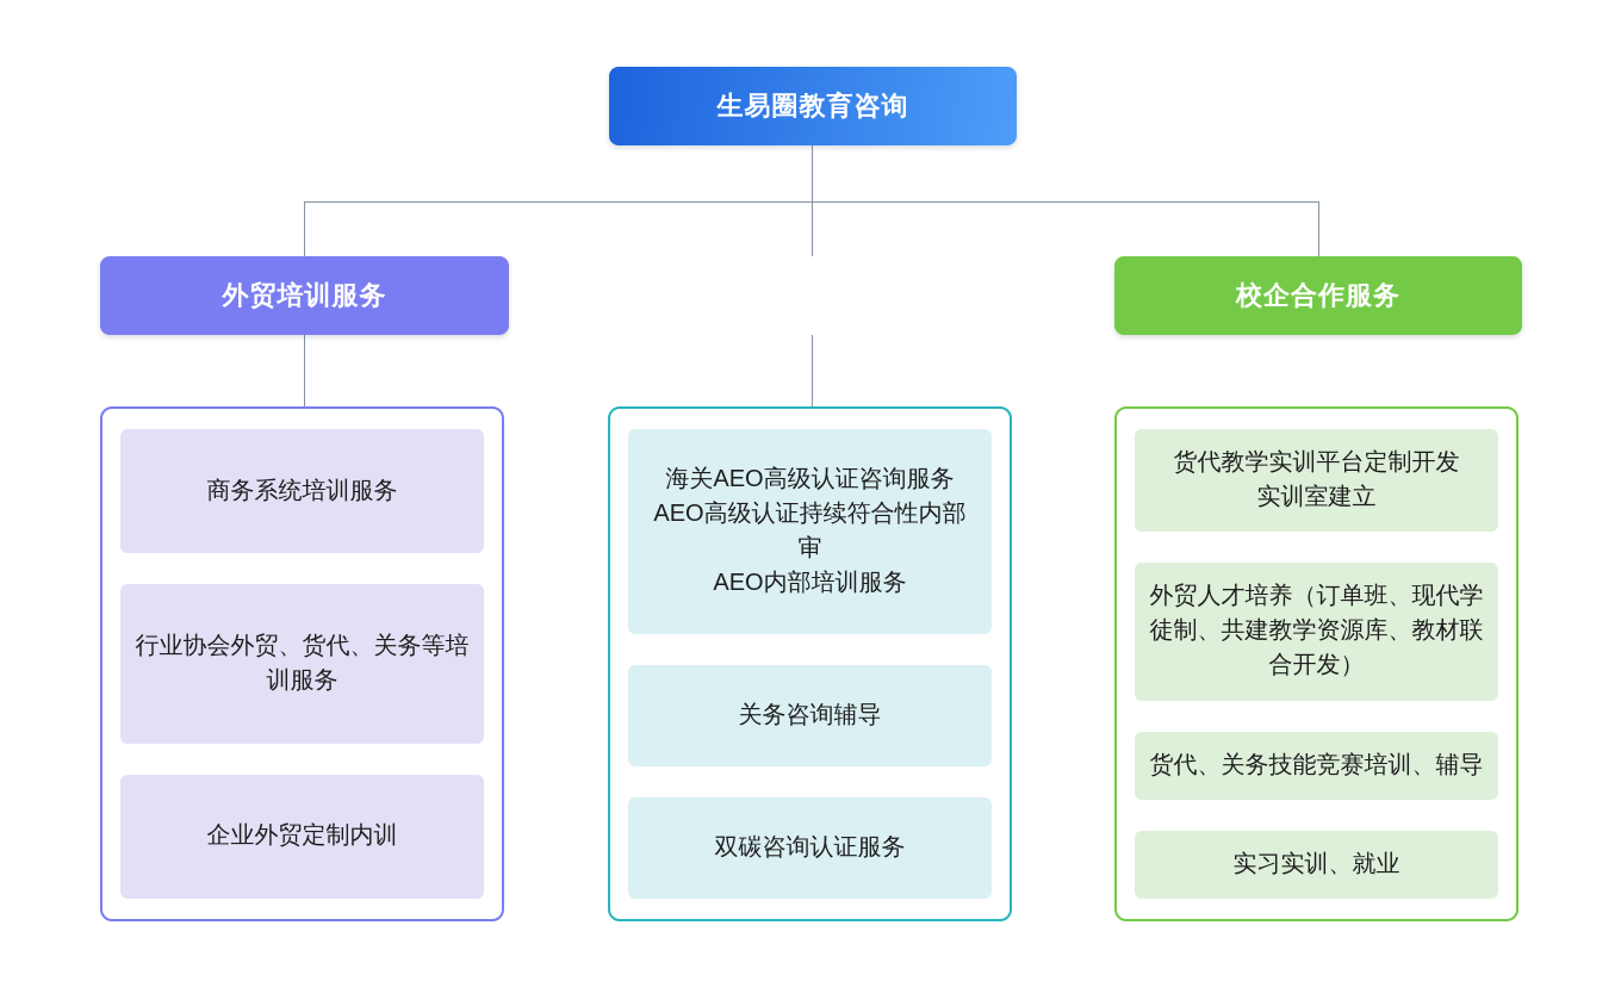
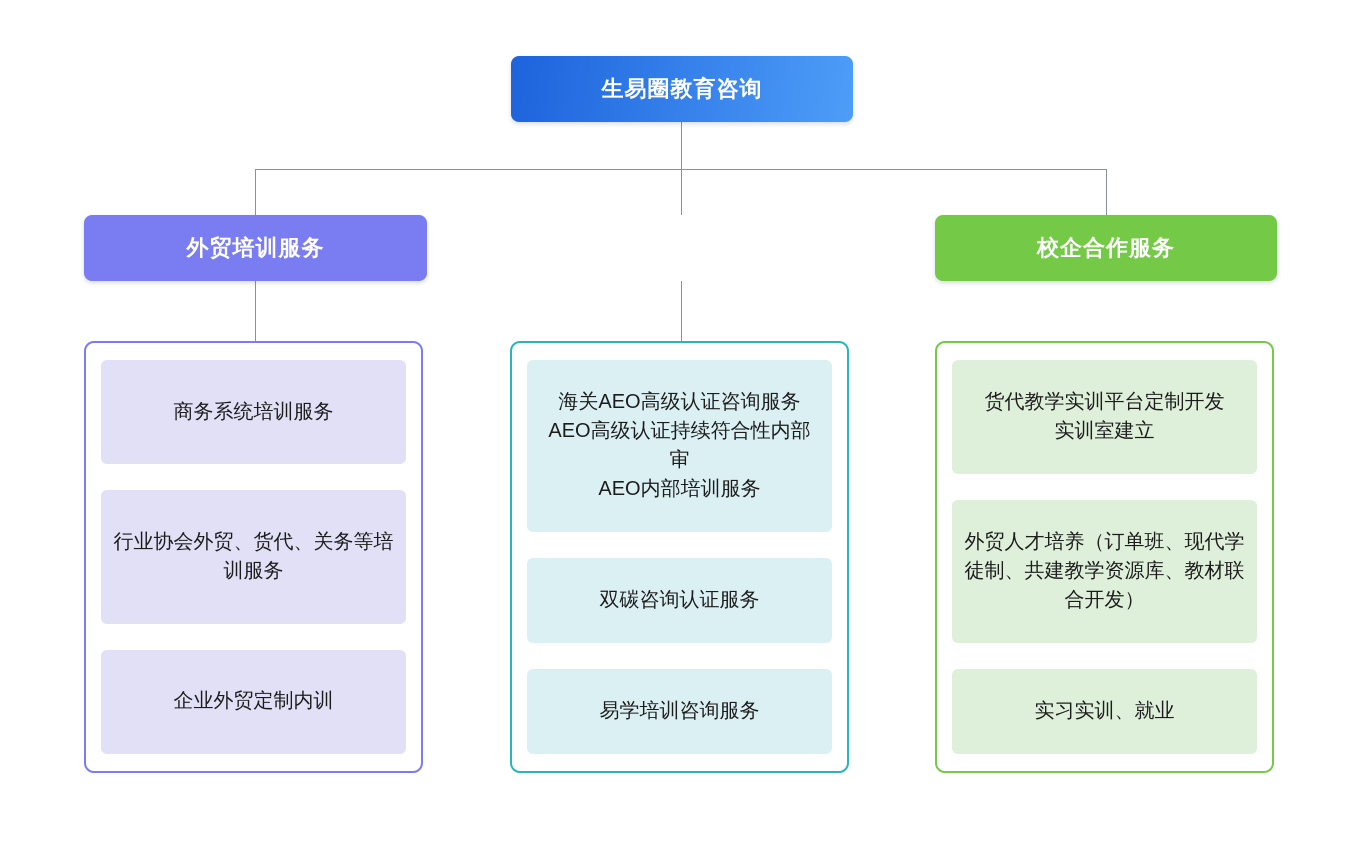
  生易圈教育咨询
  外贸培训服务
  校企合作服务
  商务系统培训服务
  行业协会外贸、货代、关务等培训服务
  企业外贸定制内训
  海关AEO高级认证咨询服务
  AEO高级认证持续符合性内部审
  AEO内部培训服务
- 关务咨询辅导
  双碳咨询认证服务
+ 易学培训咨询服务
  货代教学实训平台定制开发
  实训室建立
  外贸人才培养（订单班、现代学徒制、共建教学资源库、教材联合开发）
- 货代、关务技能竞赛培训、辅导
  实习实训、就业
